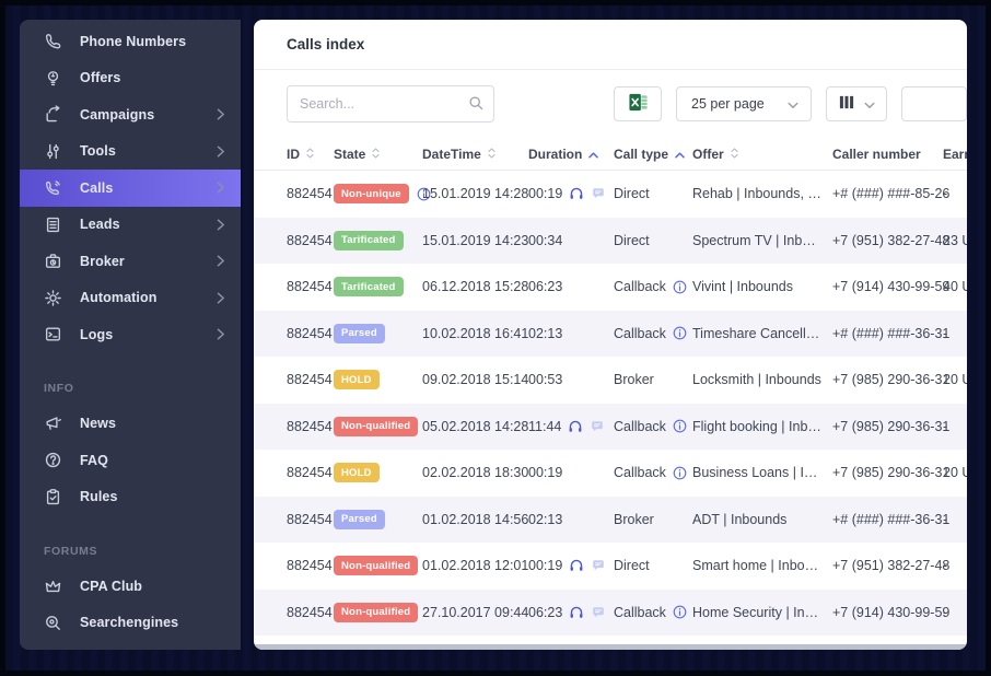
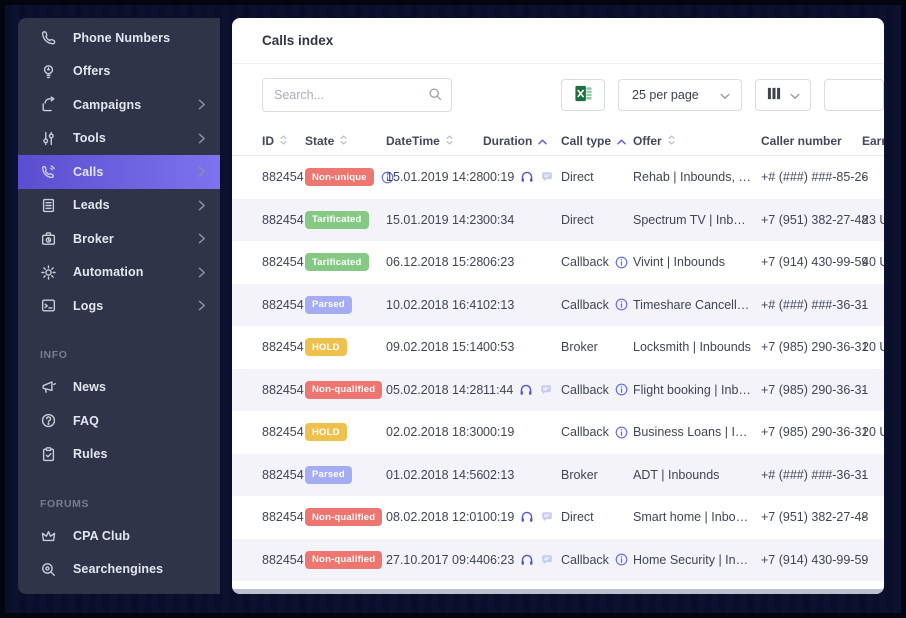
  Phone Numbers
  Offers
  Campaigns
  Tools
  Calls
  Leads
  Broker
  Automation
  Logs
  INFO
  News
  FAQ
  Rules
  FORUMS
  CPA Club
  Searchengines
  Calls index
  Search...
  25 per page
  ID
  State
  DateTime
  Duration
  Call type
  Offer
  Caller number
  Ear
  882454
  Non-unique
  15.01.2019 14:28
  00:19
  Direct
  Rehab | Inbounds, Live
  +# (###) ###-85-2
  -
  882454
  Tarificated
  15.01.2019 14:23
  00:34
  Direct
  Spectrum TV | Inbound
  +7 (951) 382-27-4
  882454
  Tarificated
  06.12.2018 15:28
  06:23
  Callback
  Vivint | Inbounds
  +7 (914) 430-99-5
  882454
  Parsed
  10.02.2018 16:41
  02:13
  Callback
  Timeshare Cancellation
  +# (###) ###-36-3
  -
  882454
  HOLD
  09.02.2018 15:14
  00:53
  Broker
  Locksmith | Inbounds
  +7 (985) 290-36-3
  882454
  Non-qualified
  05.02.2018 14:28
  11:44
  Callback
  Flight booking | Inboun
  +7 (985) 290-36-3
  -
  882454
  HOLD
  02.02.2018 18:30
  00:19
  Callback
  Business Loans | Inbou
  +7 (985) 290-36-3
  882454
  Parsed
  01.02.2018 14:56
  02:13
  Broker
  ADT | Inbounds
  +# (###) ###-36-3
  -
  882454
  Non-qualified
- 01.02.2018 12:01
+ 08.02.2018 12:01
  00:19
  Direct
  Smart home | Inbounds
  +7 (951) 382-27-4
  -
  882454
  Non-qualified
  27.10.2017 09:44
  06:23
  Callback
  Home Security | Inboun
  +7 (914) 430-99-5
  -
